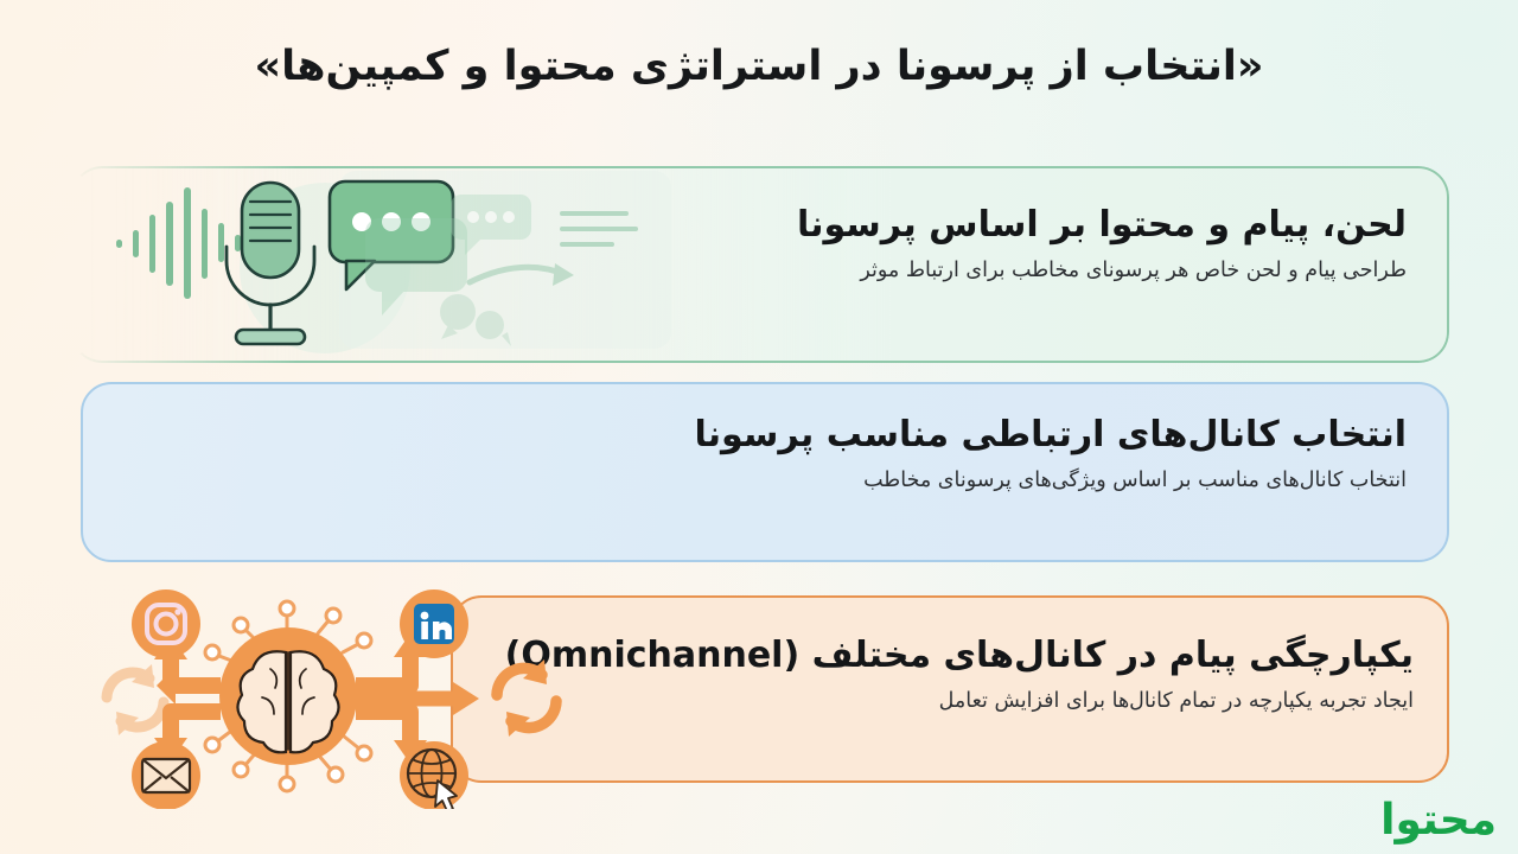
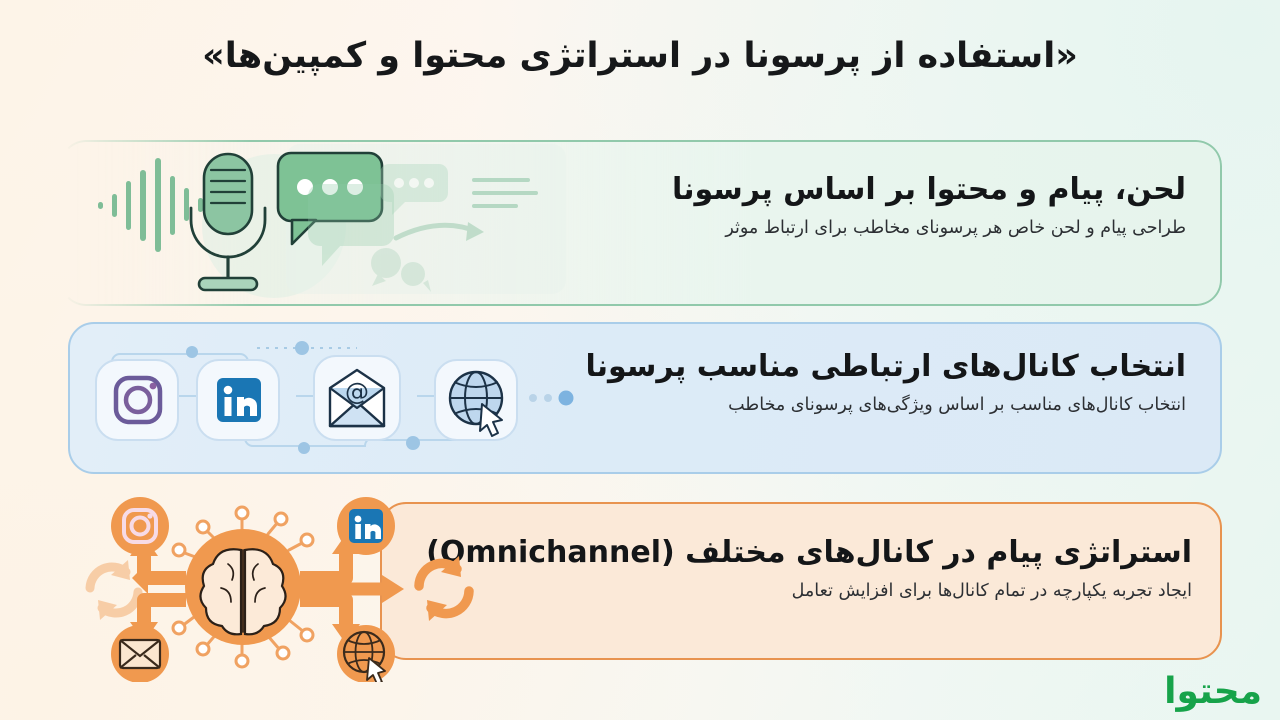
- «انتخاب از پرسونا در استراتژی محتوا و کمپین‌ها»
+ «استفاده از پرسونا در استراتژی محتوا و کمپین‌ها»
  لحن، پیام و محتوا بر اساس پرسونا
  طراحی پیام و لحن خاص هر پرسونای مخاطب برای ارتباط موثر
  انتخاب کانال‌های ارتباطی مناسب پرسونا
  انتخاب کانال‌های مناسب بر اساس ویژگی‌های پرسونای مخاطب
+ @
- یکپارچگی پیام در کانال‌های مختلف (Omnichannel)
+ استراتژی پیام در کانال‌های مختلف (Omnichannel)
  ایجاد تجربه یکپارچه در تمام کانال‌ها برای افزایش تعامل
  محتوا
